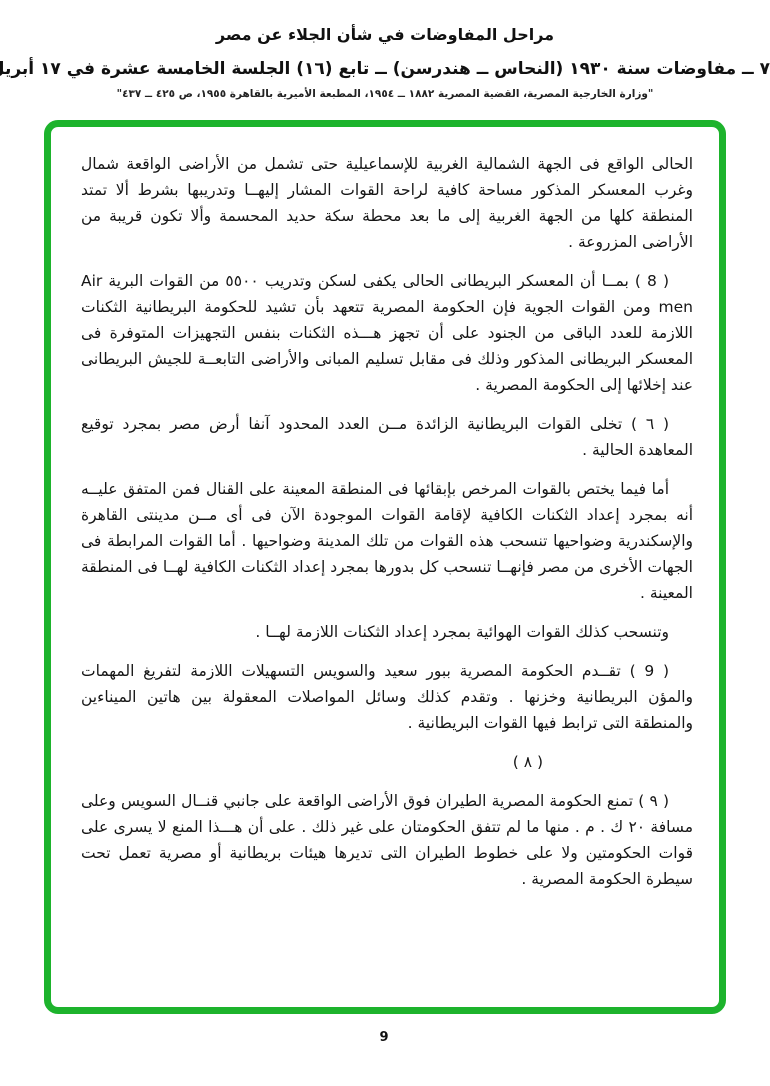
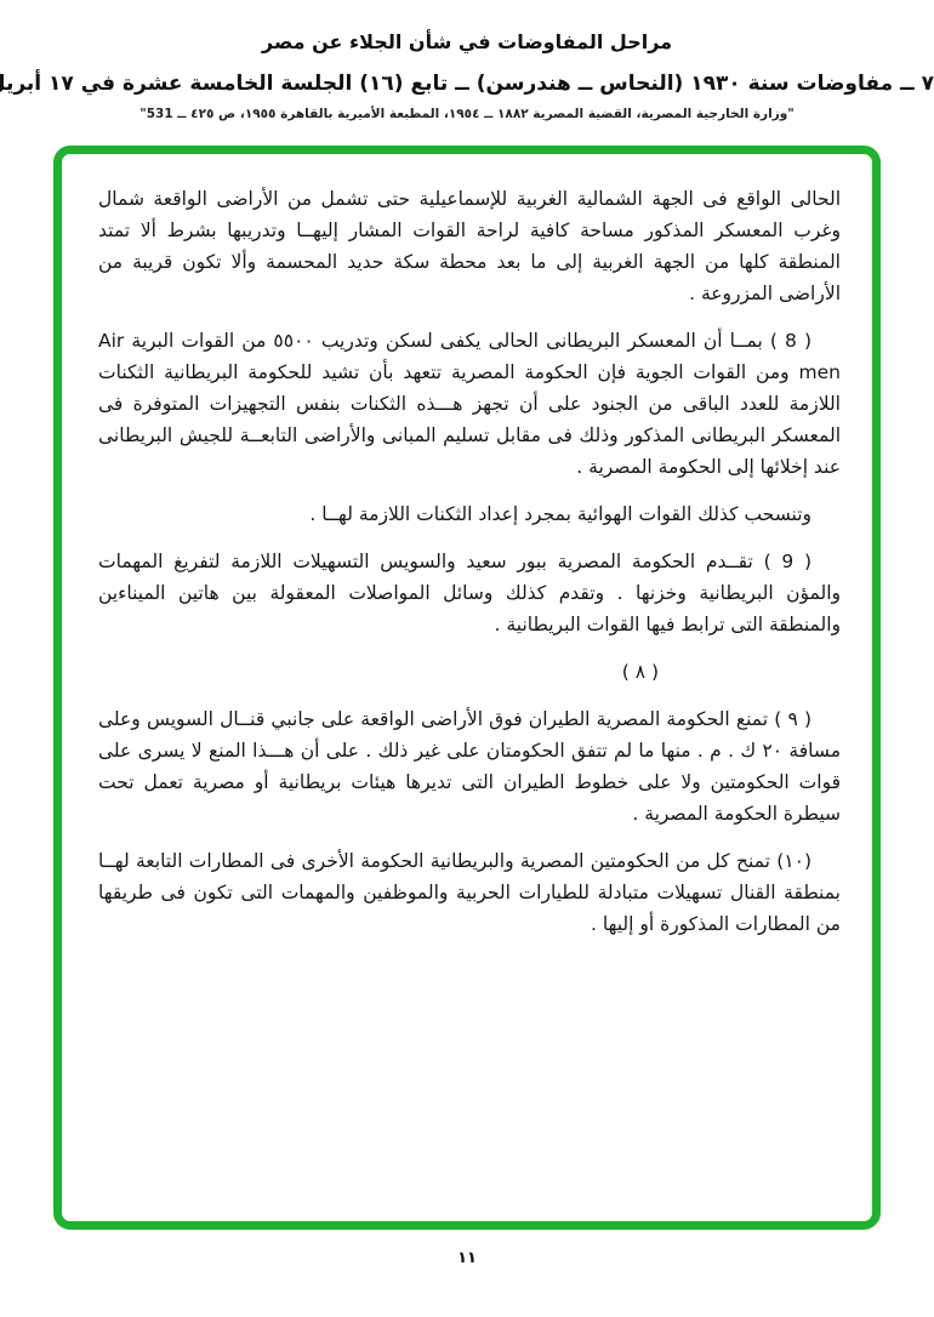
  مراحل المفاوضات في شأن الجلاء عن مصر
  ٧ ــ مفاوضات سنة ١٩٣٠ (النحاس ــ هندرسن) ــ تابع (١٦) الجلسة الخامسة عشرة في ١٧ أبري
- "وزارة الخارجية المصرية، القضية المصرية ١٨٨٢ ــ ١٩٥٤، المطبعة الأميرية بالقاهرة ١٩٥٥، ص ٤٢٥ ــ ٤٣٧"
+ "وزارة الخارجية المصرية، القضية المصرية ١٨٨٢ ــ ١٩٥٤، المطبعة الأميرية بالقاهرة ١٩٥٥، ص ٤٢٥ ــ 531"
  الحالى الواقع فى الجهة الشمالية الغربية للإسماعيلية حتى تشمل من الأراضى الواقعة شمال وغرب المعسكر المذكور مساحة كافية لراحة القوات المشار إليهــا وتدريبها بشرط ألا تمتد المنطقة كلها من الجهة الغربية إلى ما بعد محطة سكة حديد المحسمة وألا تكون قريبة من الأراضى المزروعة .
  ( 8 ) بمــا أن المعسكر البريطانى الحالى يكفى لسكن وتدريب ٥٥٠٠ من القوات البرية Air men ومن القوات الجوية فإن الحكومة المصرية تتعهد بأن تشيد للحكومة البريطانية الثكنات اللازمة للعدد الباقى من الجنود على أن تجهز هـــذه الثكنات بنفس التجهيزات المتوفرة فى المعسكر البريطانى المذكور وذلك فى مقابل تسليم المبانى والأراضى التابعــة للجيش البريطانى عند إخلائها إلى الحكومة المصرية .
- ( ٦ ) تخلى القوات البريطانية الزائدة مــن العدد المحدود آنفا أرض مصر بمجرد توقيع المعاهدة الحالية .
- أما فيما يختص بالقوات المرخص بإبقائها فى المنطقة المعينة على القنال فمن المتفق عليــه أنه بمجرد إعداد الثكنات الكافية لإقامة القوات الموجودة الآن فى أى مــن مدينتى القاهرة والإسكندرية وضواحيها تنسحب هذه القوات من تلك المدينة وضواحيها . أما القوات المرابطة فى الجهات الأخرى من مصر فإنهــا تنسحب كل بدورها بمجرد إعداد الثكنات الكافية لهــا فى المنطقة المعينة .
  وتنسحب كذلك القوات الهوائية بمجرد إعداد الثكنات اللازمة لهــا .
  ( 9 ) تقــدم الحكومة المصرية ببور سعيد والسويس التسهيلات اللازمة لتفريغ المهمات والمؤن البريطانية وخزنها . وتقدم كذلك وسائل المواصلات المعقولة بين هاتين الميناءين والمنطقة التى ترابط فيها القوات البريطانية .
  ( ٨ )
  ( ٩ ) تمنع الحكومة المصرية الطيران فوق الأراضى الواقعة على جانبي قنــال السويس وعلى مسافة ٢٠ ك . م . منها ما لم تتفق الحكومتان على غير ذلك . على أن هـــذا المنع لا يسرى على قوات الحكومتين ولا على خطوط الطيران التى تديرها هيئات بريطانية أو مصرية تعمل تحت سيطرة الحكومة المصرية .
+ (١٠) تمنح كل من الحكومتين المصرية والبريطانية الحكومة الأخرى فى المطارات التابعة لهــا بمنطقة القنال تسهيلات متبادلة للطيارات الحربية والموظفين والمهمات التى تكون فى طريقها من المطارات المذكورة أو إليها .
- 9
+ ١١
